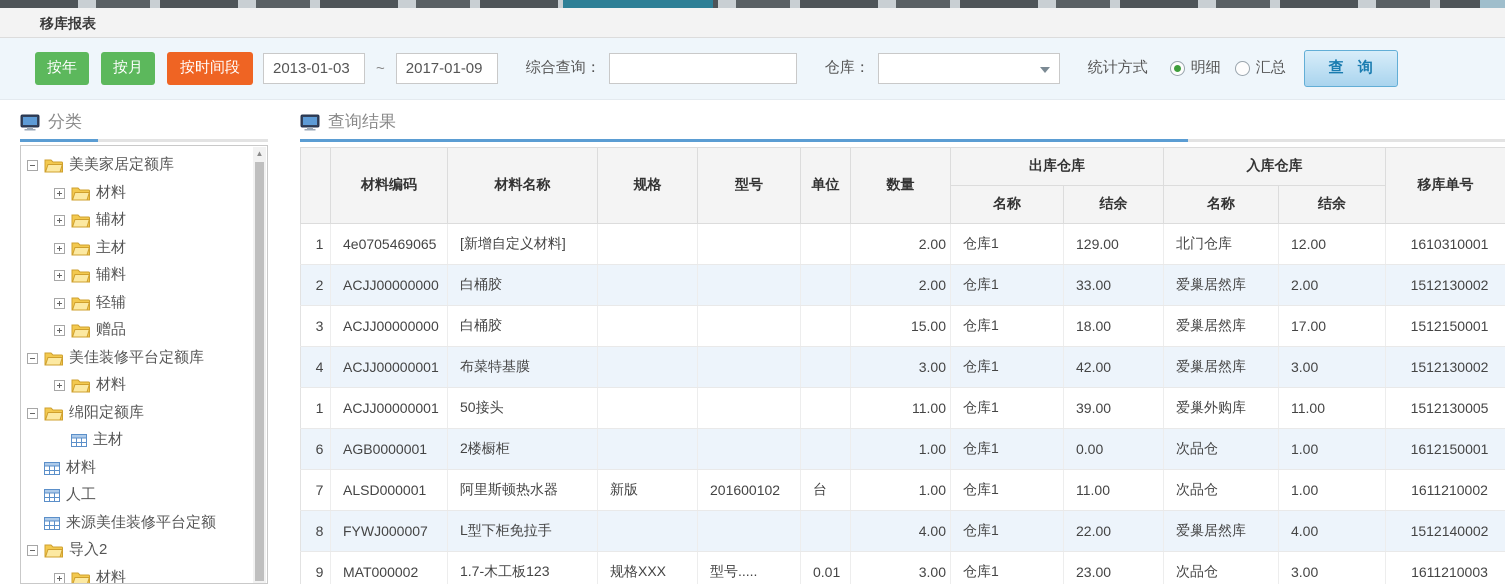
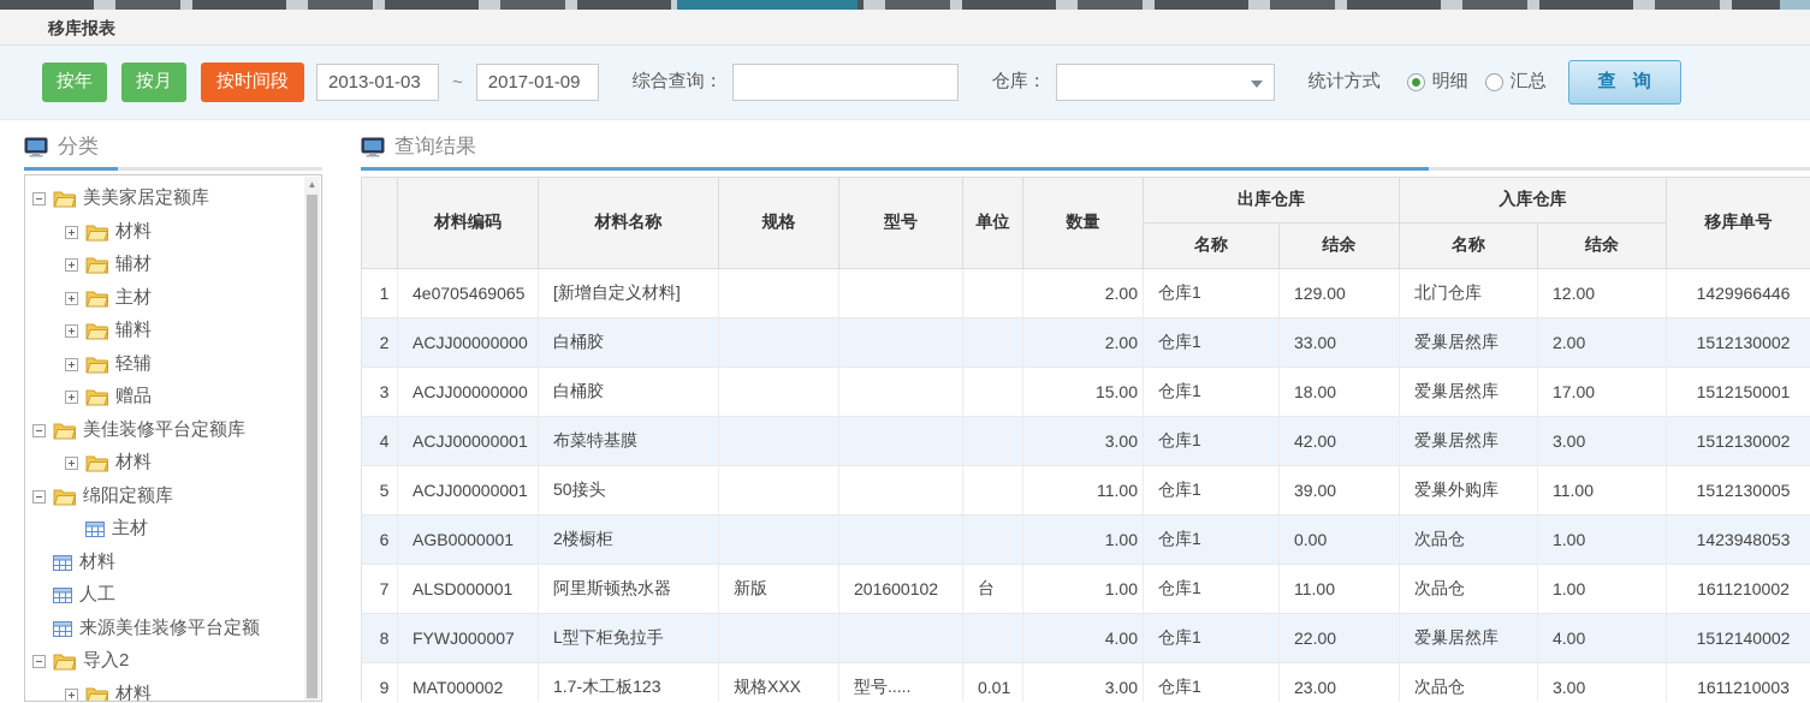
  移库报表
  按年
  按月
  按时间段
  2013-01-03
  ~
  2017-01-09
  综合查询：
  仓库：
  统计方式
  明细
  汇总
  查 询
  分类
  美美家居定额库
  材料
  辅材
  主材
  辅料
  轻辅
  赠品
  美佳装修平台定额库
  材料
  绵阳定额库
  主材
  材料
  人工
  来源美佳装修平台定额
  导入2
  材料
  ▲
  查询结果
  	材料编码	材料名称	规格	型号	单位	数量	出库仓库	入库仓库	移库单号
  名称	结余	名称	结余
- 1	4e0705469065	[新增自定义材料]				2.00	仓库1	129.00	北门仓库	12.00	1610310001
+ 1	4e0705469065	[新增自定义材料]				2.00	仓库1	129.00	北门仓库	12.00	1429966446
  2	ACJJ00000000	白桶胶				2.00	仓库1	33.00	爱巢居然库	2.00	1512130002
  3	ACJJ00000000	白桶胶				15.00	仓库1	18.00	爱巢居然库	17.00	1512150001
  4	ACJJ00000001	布菜特基膜				3.00	仓库1	42.00	爱巢居然库	3.00	1512130002
- 1	ACJJ00000001	50接头				11.00	仓库1	39.00	爱巢外购库	11.00	1512130005
+ 5	ACJJ00000001	50接头				11.00	仓库1	39.00	爱巢外购库	11.00	1512130005
- 6	AGB0000001	2楼橱柜				1.00	仓库1	0.00	次品仓	1.00	1612150001
+ 6	AGB0000001	2楼橱柜				1.00	仓库1	0.00	次品仓	1.00	1423948053
  7	ALSD000001	阿里斯顿热水器	新版	201600102	台	1.00	仓库1	11.00	次品仓	1.00	1611210002
  8	FYWJ000007	L型下柜免拉手				4.00	仓库1	22.00	爱巢居然库	4.00	1512140002
  9	MAT000002	1.7-木工板123	规格XXX	型号.....	0.01	3.00	仓库1	23.00	次品仓	3.00	1611210003
